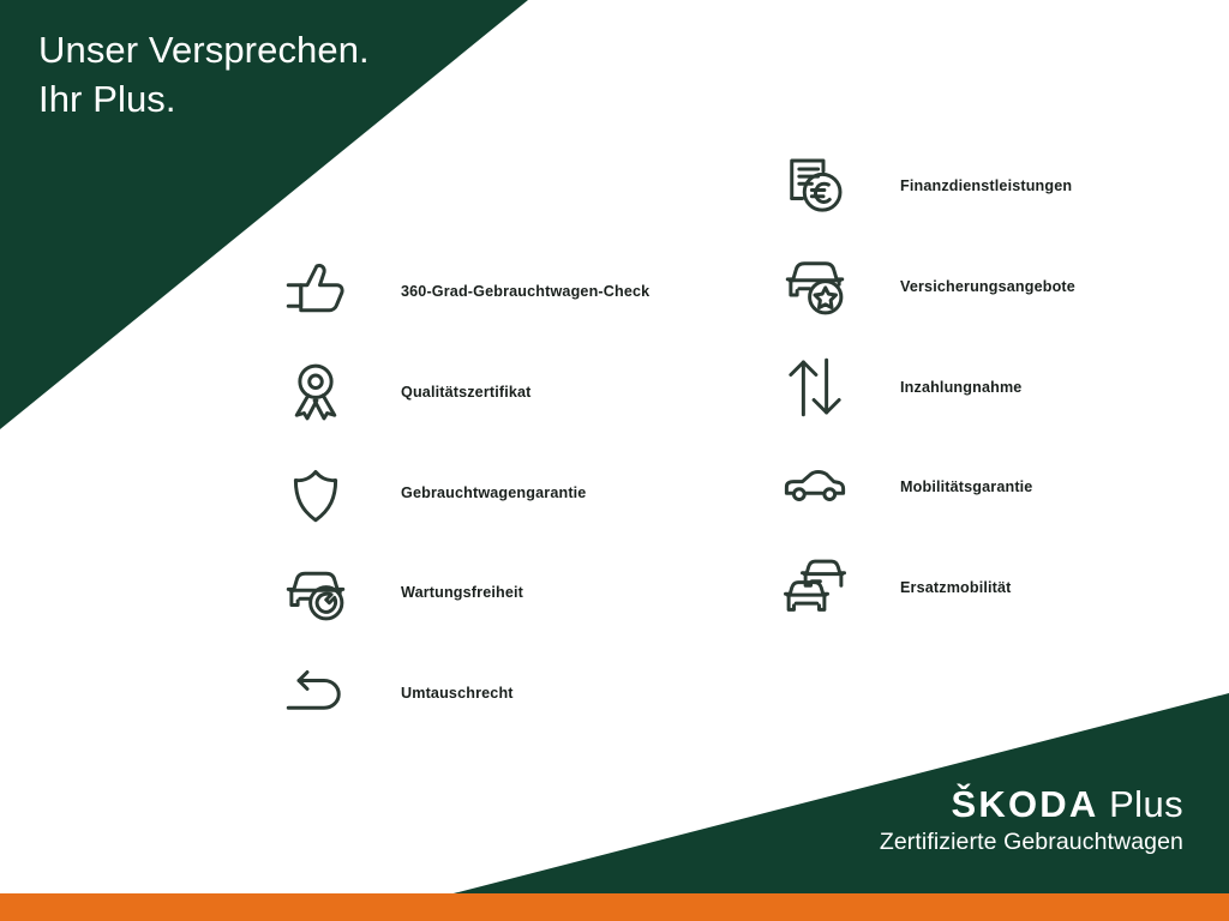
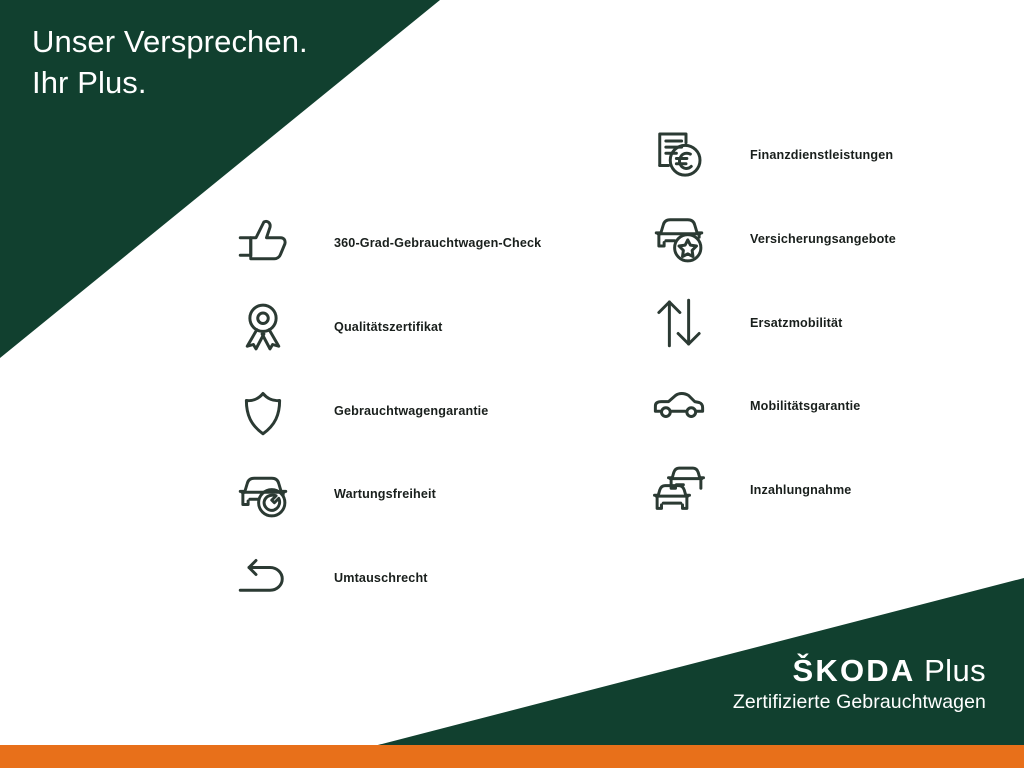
  Unser Versprechen.
  Ihr Plus.
  360-Grad-Gebrauchtwagen-Check
  Qualitätszertifikat
  Gebrauchtwagengarantie
  Wartungsfreiheit
  Umtauschrecht
  Finanzdienstleistungen
  Versicherungsangebote
- Inzahlungnahme
+ Ersatzmobilität
  Mobilitätsgarantie
- Ersatzmobilität
+ Inzahlungnahme
  ŠKODA Plus
  Zertifizierte Gebrauchtwagen
